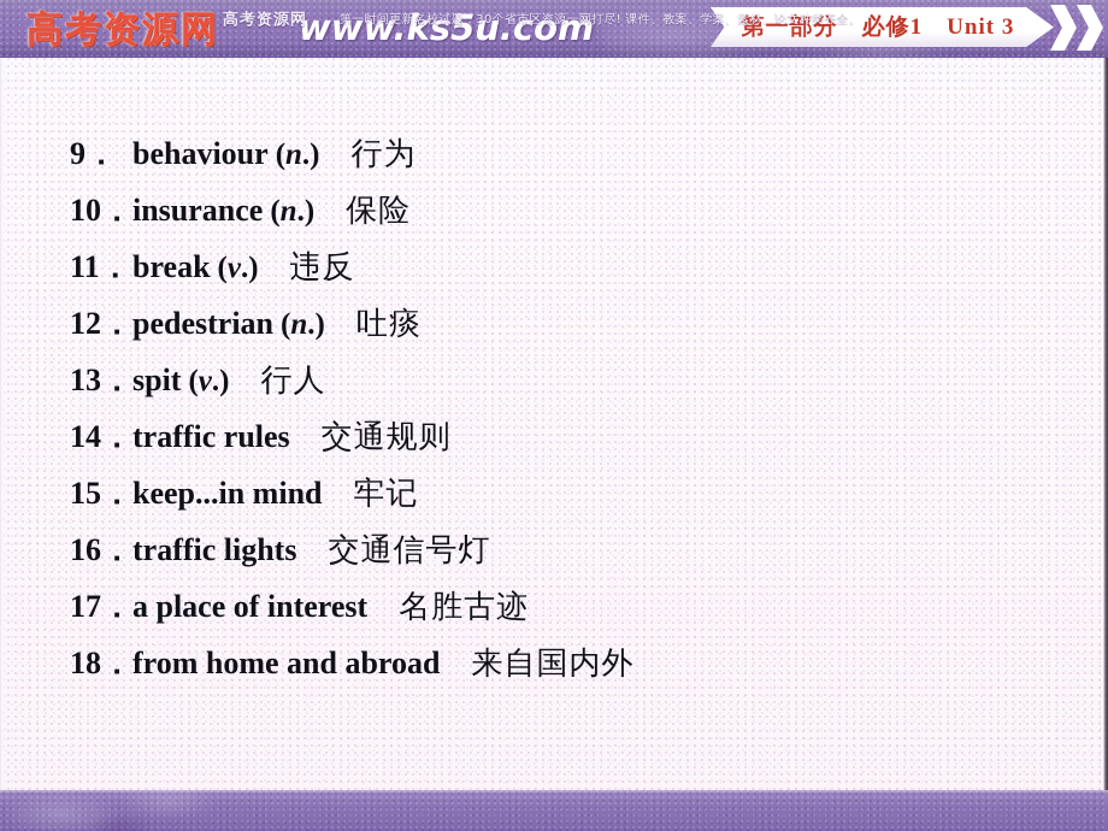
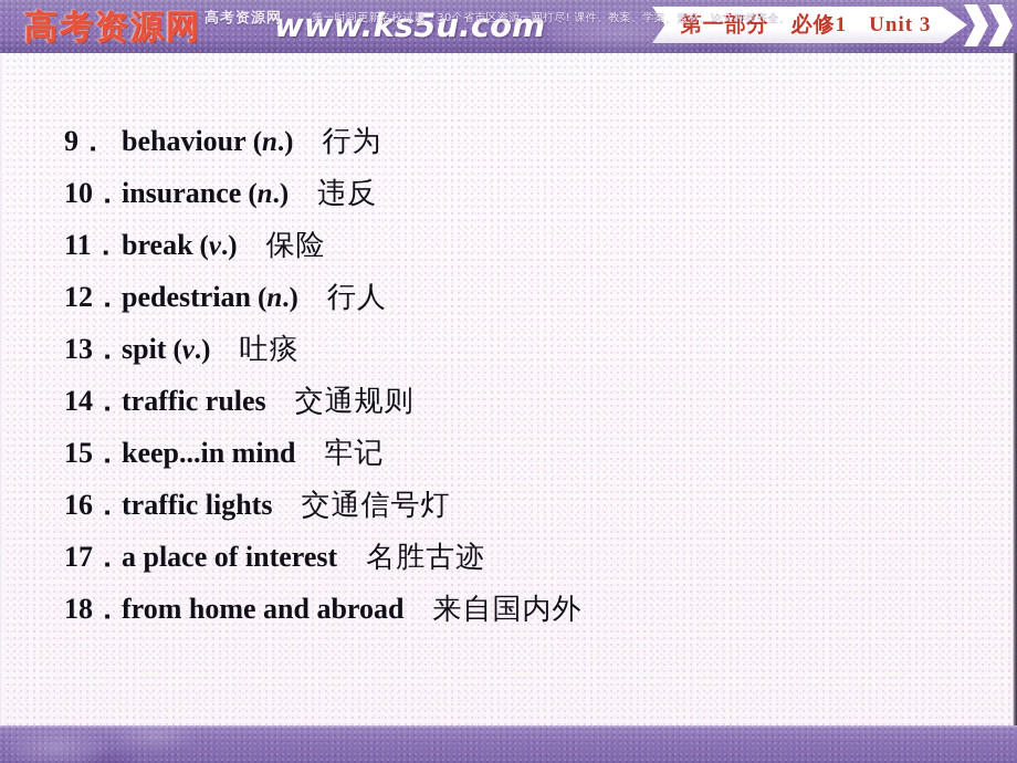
  高考资源网
  www.ks5u.com
  第一部分 必修1 Unit 3
  9．
  behaviour
  (n.)
  行为
  10．
  insurance
  (n.)
- 保险
+ 违反
  11．
  break
  (v.)
- 违反
+ 保险
  12．
  pedestrian
  (n.)
- 吐痰
+ 行人
  13．
  spit
  (v.)
- 行人
+ 吐痰
  14．
  traffic rules
  交通规则
  15．
  keep...in mind
  牢记
  16．
  traffic lights
  交通信号灯
  17．
  a place of interest
  名胜古迹
  18．
  from home and abroad
  来自国内外
  高考资源网
  第一时间更新名校试题，30个省市区资源一网打尽! 课件、教案、学案、素材、论文种类齐全。
